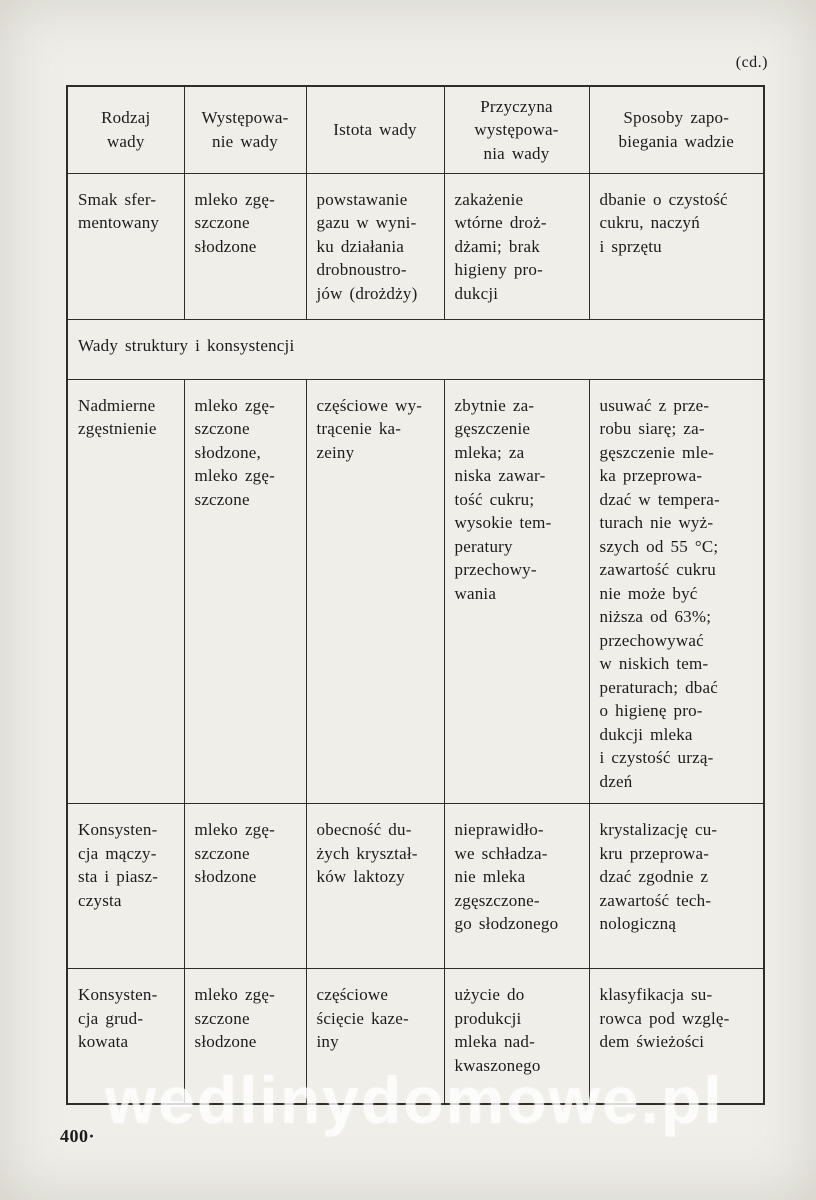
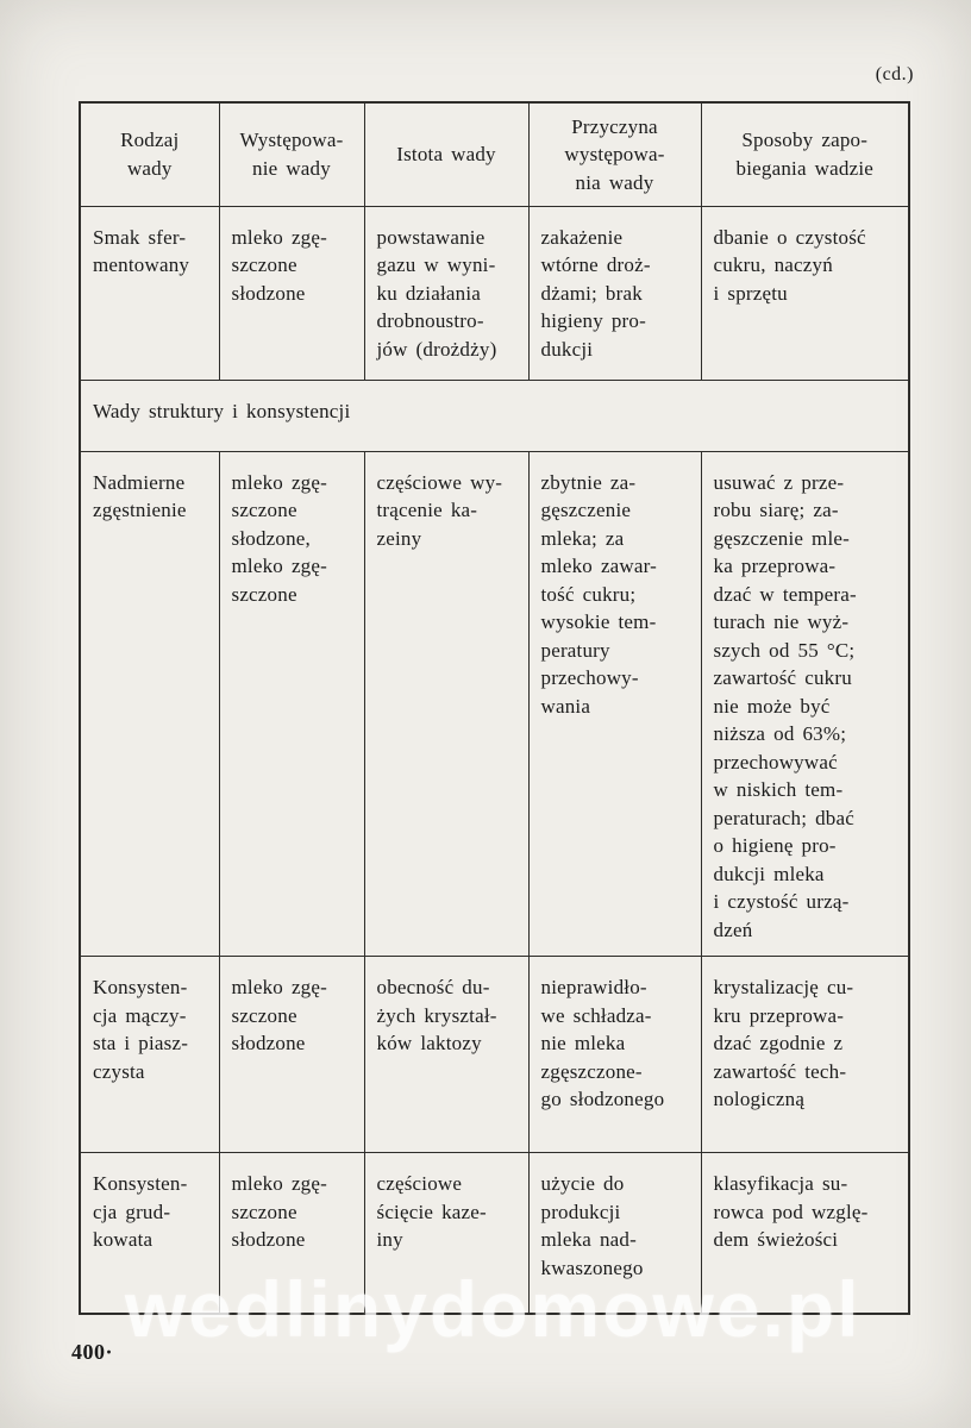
  (cd.)
  Rodzaj wady	Występowa- nie wady	Istota wady	Przyczyna występowa- nia wady	Sposoby zapo- biegania wadzie
  Smak sfer- mentowany	mleko zgę- szczone słodzone	powstawanie gazu w wyni- ku działania drobnoustro- jów (drożdży)	zakażenie wtórne droż- dżami; brak higieny pro- dukcji	dbanie o czystość cukru, naczyń i sprzętu
  Wady struktury i konsystencji
- Nadmierne zgęstnienie	mleko zgę- szczone słodzone, mleko zgę- szczone	częściowe wy- trącenie ka- zeiny	zbytnie za- gęszczenie mleka; za niska zawar- tość cukru; wysokie tem- peratury przechowy- wania	usuwać z prze- robu siarę; za- gęszczenie mle- ka przeprowa- dzać w tempera- turach nie wyż- szych od 55 °C; zawartość cukru nie może być niższa od 63%; przechowywać w niskich tem- peraturach; dbać o higienę pro- dukcji mleka i czystość urzą- dzeń
+ Nadmierne zgęstnienie	mleko zgę- szczone słodzone, mleko zgę- szczone	częściowe wy- trącenie ka- zeiny	zbytnie za- gęszczenie mleka; za mleko zawar- tość cukru; wysokie tem- peratury przechowy- wania	usuwać z prze- robu siarę; za- gęszczenie mle- ka przeprowa- dzać w tempera- turach nie wyż- szych od 55 °C; zawartość cukru nie może być niższa od 63%; przechowywać w niskich tem- peraturach; dbać o higienę pro- dukcji mleka i czystość urzą- dzeń
  Konsysten- cja mączy- sta i piasz- czysta	mleko zgę- szczone słodzone	obecność du- żych kryształ- ków laktozy	nieprawidło- we schładza- nie mleka zgęszczone- go słodzonego	krystalizację cu- kru przeprowa- dzać zgodnie z zawartość tech- nologiczną
  Konsysten- cja grud- kowata	mleko zgę- szczone słodzone	częściowe ścięcie kaze- iny	użycie do produkcji mleka nad- kwaszonego	klasyfikacja su- rowca pod wzglę- dem świeżości
  wedlinydomowe.pl
  400·
